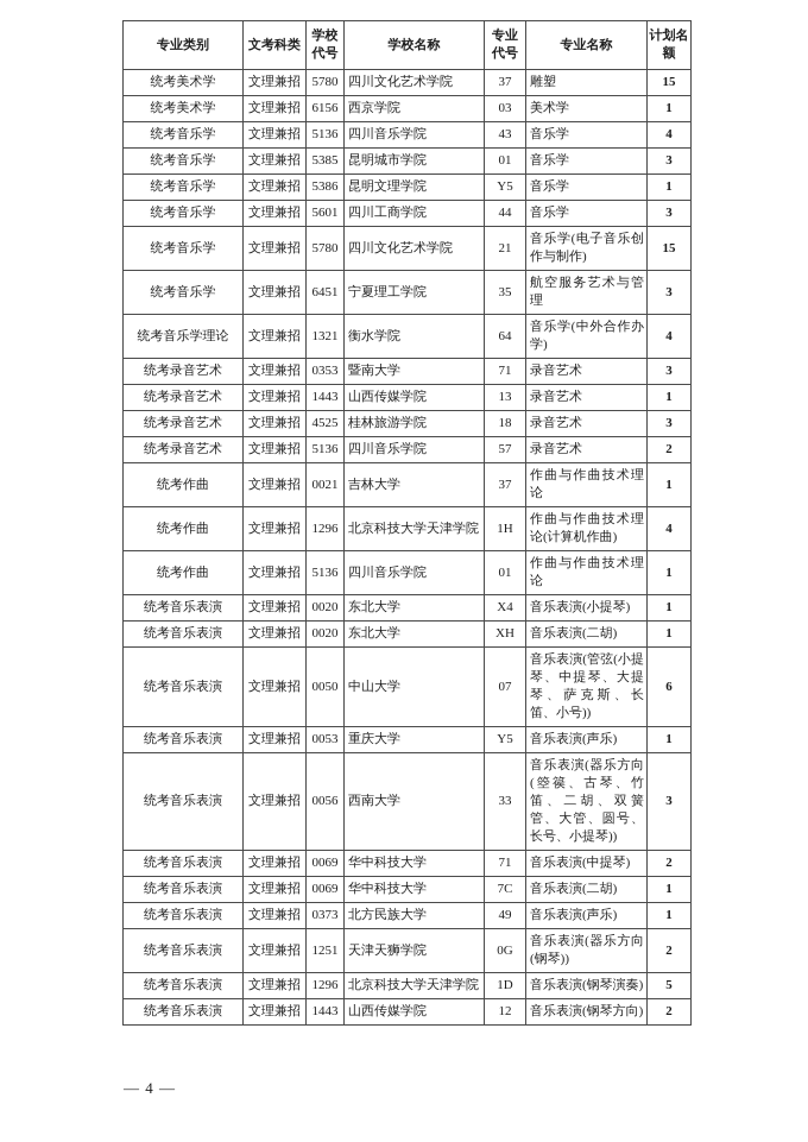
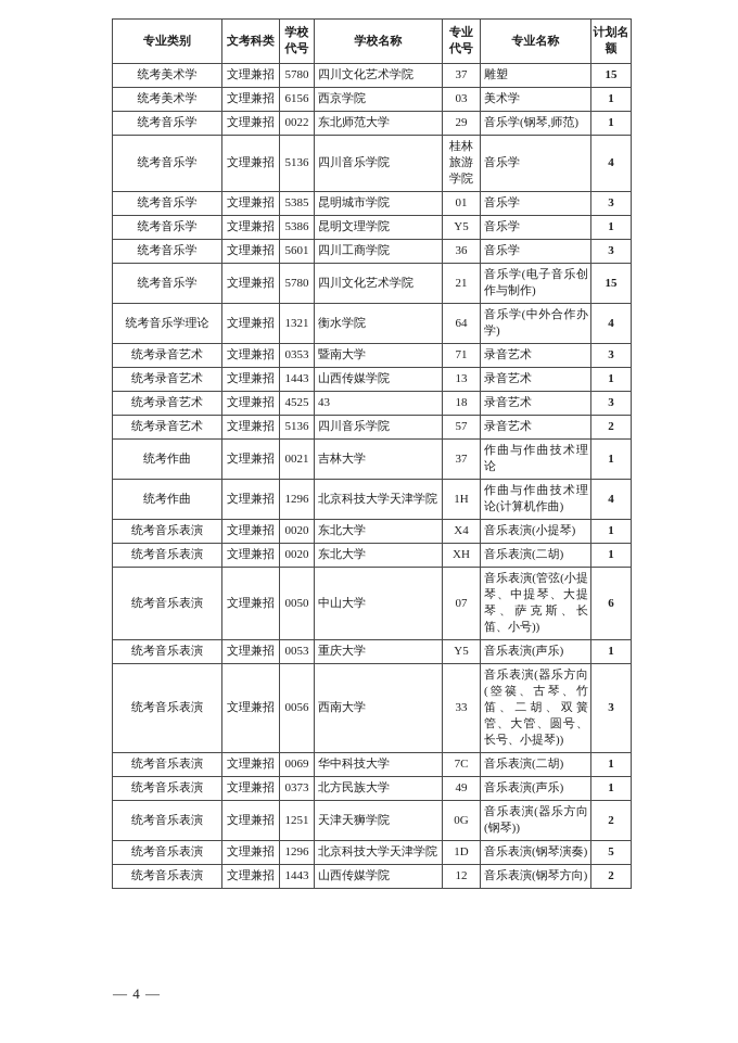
  专业类别	文考科类	学校代号	学校名称	专业代号	专业名称	计划名额
  统考美术学	文理兼招	5780	四川文化艺术学院	37	雕塑	15
  统考美术学	文理兼招	6156	西京学院	03	美术学	1
+ 统考音乐学	文理兼招	0022	东北师范大学	29	音乐学(钢琴,师范)	1
- 统考音乐学	文理兼招	5136	四川音乐学院	43	音乐学	4
+ 统考音乐学	文理兼招	5136	四川音乐学院	桂林旅游学院	音乐学	4
  统考音乐学	文理兼招	5385	昆明城市学院	01	音乐学	3
  统考音乐学	文理兼招	5386	昆明文理学院	Y5	音乐学	1
- 统考音乐学	文理兼招	5601	四川工商学院	44	音乐学	3
+ 统考音乐学	文理兼招	5601	四川工商学院	36	音乐学	3
  统考音乐学	文理兼招	5780	四川文化艺术学院	21	音乐学(电子音乐创作与制作)	15
- 统考音乐学	文理兼招	6451	宁夏理工学院	35	航空服务艺术与管理	3
  统考音乐学理论	文理兼招	1321	衡水学院	64	音乐学(中外合作办学)	4
  统考录音艺术	文理兼招	0353	暨南大学	71	录音艺术	3
  统考录音艺术	文理兼招	1443	山西传媒学院	13	录音艺术	1
- 统考录音艺术	文理兼招	4525	桂林旅游学院	18	录音艺术	3
+ 统考录音艺术	文理兼招	4525	43	18	录音艺术	3
  统考录音艺术	文理兼招	5136	四川音乐学院	57	录音艺术	2
  统考作曲	文理兼招	0021	吉林大学	37	作曲与作曲技术理论	1
  统考作曲	文理兼招	1296	北京科技大学天津学院	1H	作曲与作曲技术理论(计算机作曲)	4
- 统考作曲	文理兼招	5136	四川音乐学院	01	作曲与作曲技术理论	1
  统考音乐表演	文理兼招	0020	东北大学	X4	音乐表演(小提琴)	1
  统考音乐表演	文理兼招	0020	东北大学	XH	音乐表演(二胡)	1
  统考音乐表演	文理兼招	0050	中山大学	07	音乐表演(管弦(小提琴、中提琴、大提琴、萨克斯、长笛、小号))	6
  统考音乐表演	文理兼招	0053	重庆大学	Y5	音乐表演(声乐)	1
  统考音乐表演	文理兼招	0056	西南大学	33	音乐表演(器乐方向(箜篌、古琴、竹笛、二胡、双簧管、大管、圆号、长号、小提琴))	3
- 统考音乐表演	文理兼招	0069	华中科技大学	71	音乐表演(中提琴)	2
  统考音乐表演	文理兼招	0069	华中科技大学	7C	音乐表演(二胡)	1
  统考音乐表演	文理兼招	0373	北方民族大学	49	音乐表演(声乐)	1
  统考音乐表演	文理兼招	1251	天津天狮学院	0G	音乐表演(器乐方向(钢琴))	2
  统考音乐表演	文理兼招	1296	北京科技大学天津学院	1D	音乐表演(钢琴演奏)	5
  统考音乐表演	文理兼招	1443	山西传媒学院	12	音乐表演(钢琴方向)	2
  — 4 —
